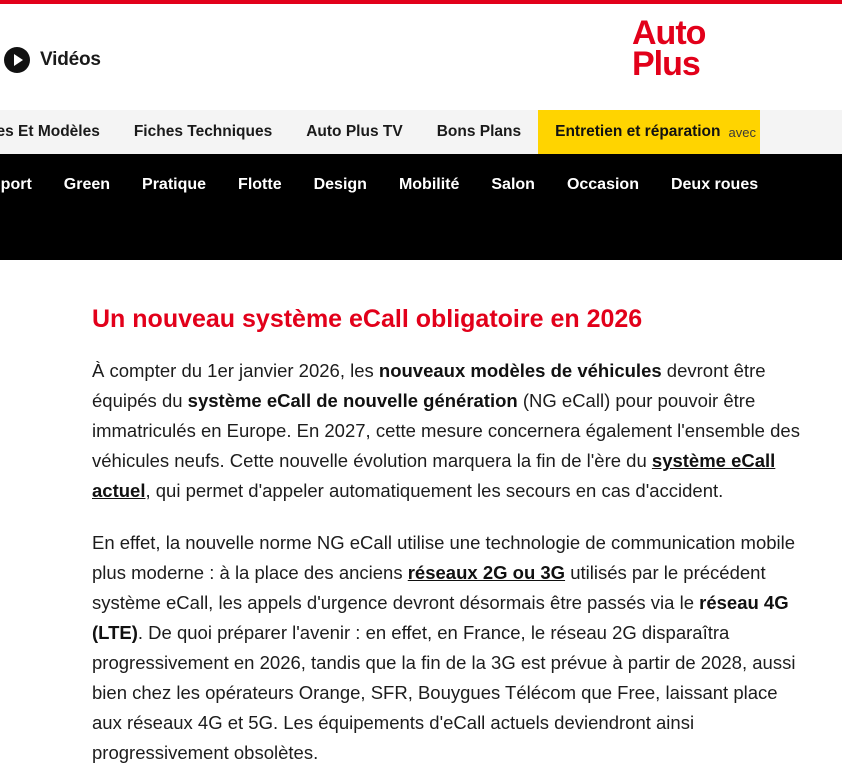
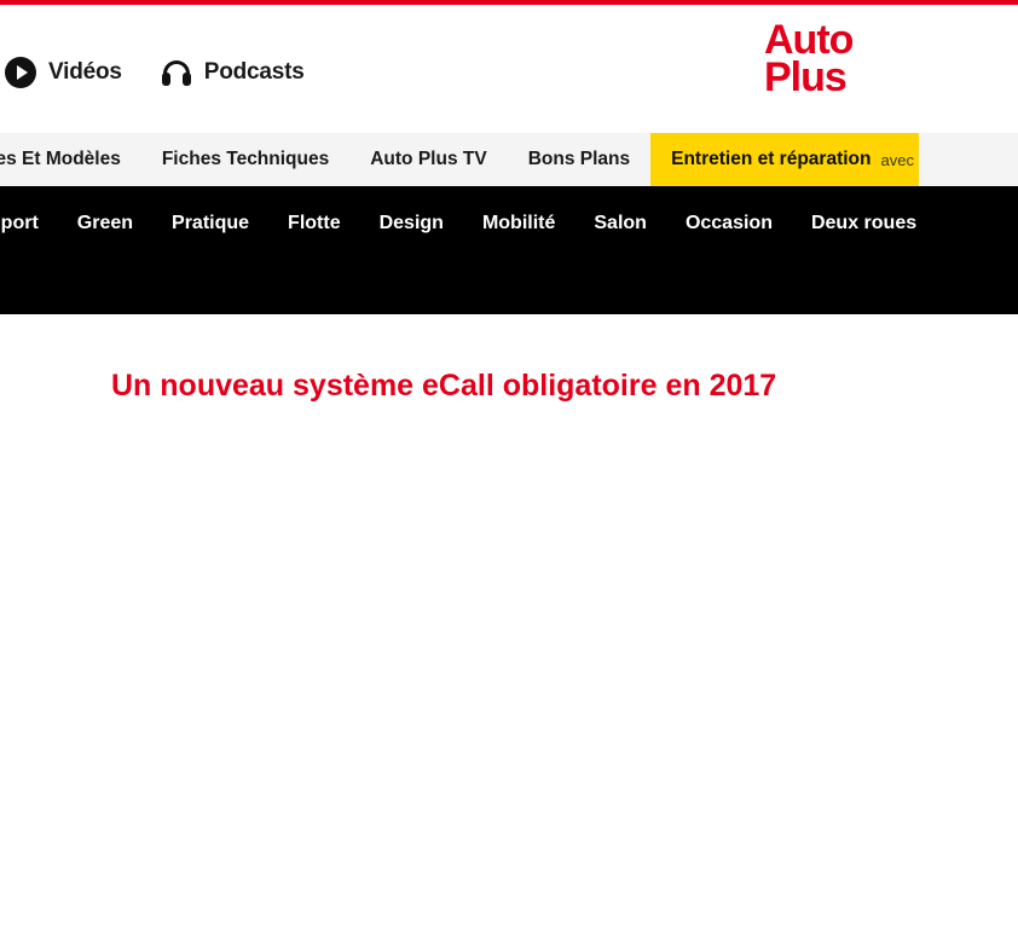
  Vidéos
+ Podcasts
  Auto
  Plus
  es Et Modèles
  Fiches Techniques
  Auto Plus TV
  Bons Plans
  Entretien et réparation
  avec
  port
  Green
  Pratique
  Flotte
  Design
  Mobilité
  Salon
  Occasion
  Deux roues
- Un nouveau système eCall obligatoire en 2026
+ Un nouveau système eCall obligatoire en 2017
- À compter du 1er janvier 2026, les nouveaux modèles de véhicules devront être équipés du système eCall de nouvelle génération (NG eCall) pour pouvoir être immatriculés en Europe. En 2027, cette mesure concernera également l'ensemble des véhicules neufs. Cette nouvelle évolution marquera la fin de l'ère du système eCall actuel, qui permet d'appeler automatiquement les secours en cas d'accident.
- En effet, la nouvelle norme NG eCall utilise une technologie de communication mobile plus moderne : à la place des anciens réseaux 2G ou 3G utilisés par le précédent système eCall, les appels d'urgence devront désormais être passés via le réseau 4G (LTE). De quoi préparer l'avenir : en effet, en France, le réseau 2G disparaîtra progressivement en 2026, tandis que la fin de la 3G est prévue à partir de 2028, aussi bien chez les opérateurs Orange, SFR, Bouygues Télécom que Free, laissant place aux réseaux 4G et 5G. Les équipements d'eCall actuels deviendront ainsi progressivement obsolètes.
